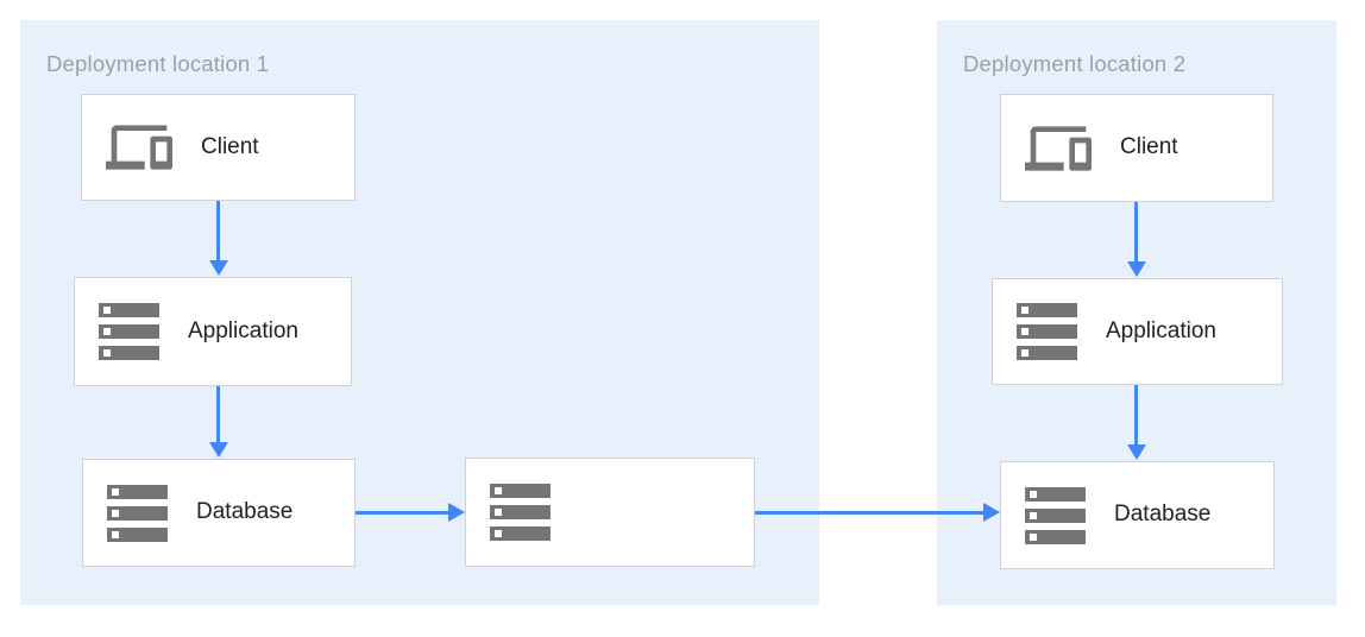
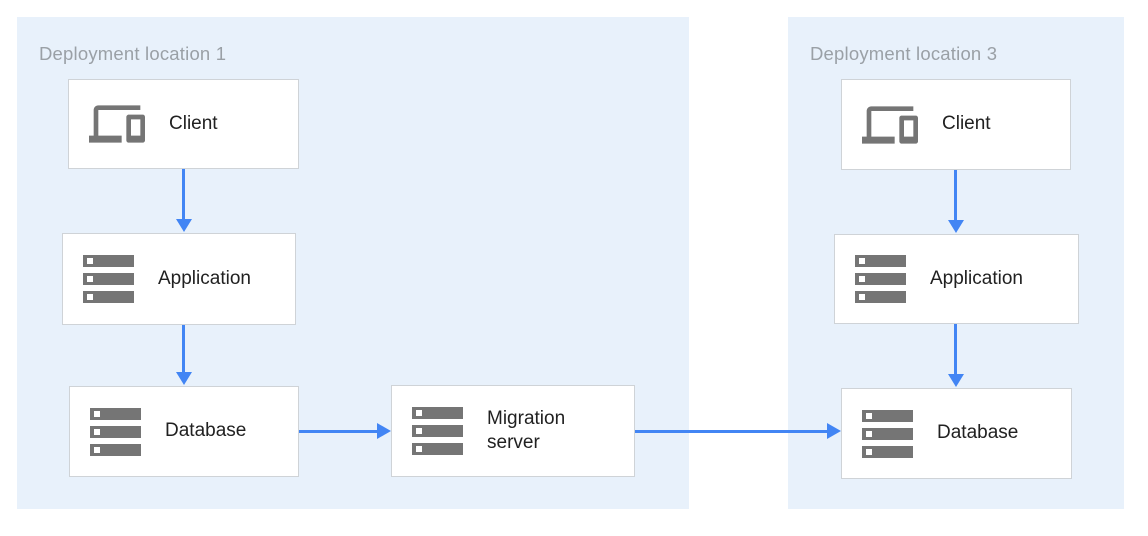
  Deployment location 1
- Deployment location 2
+ Deployment location 3
  Client
  Application
  Database
+ Migration server
  Client
  Application
  Database
